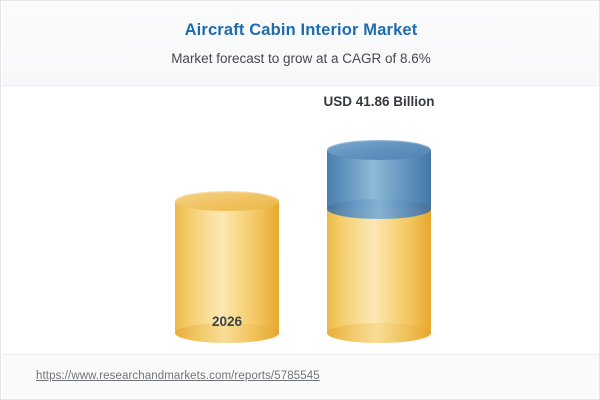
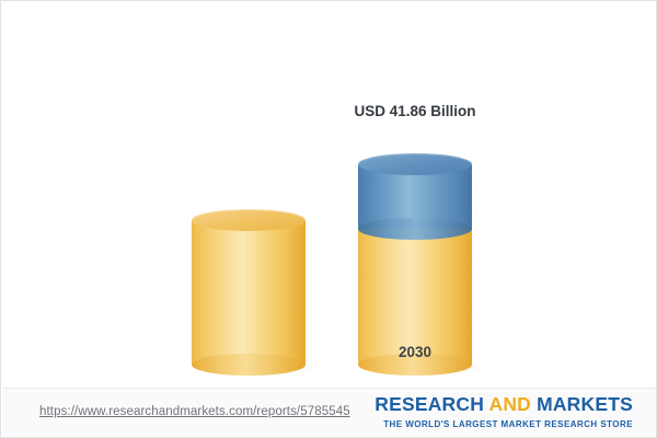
- Aircraft Cabin Interior Market
- Market forecast to grow at a CAGR of 8.6%
- 2026
  USD 41.86 Billion
+ 2030
  https://www.researchandmarkets.com/reports/5785545
+ RESEARCH AND MARKETS
+ THE WORLD'S LARGEST MARKET RESEARCH STORE
